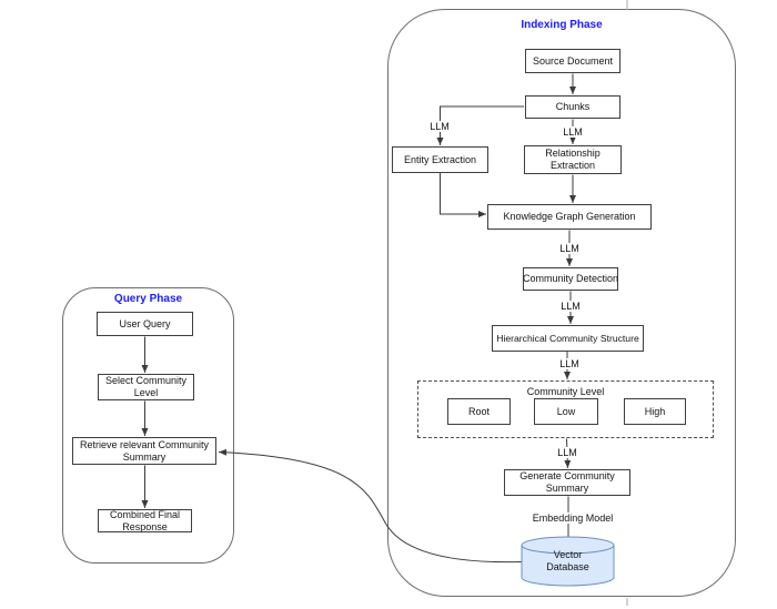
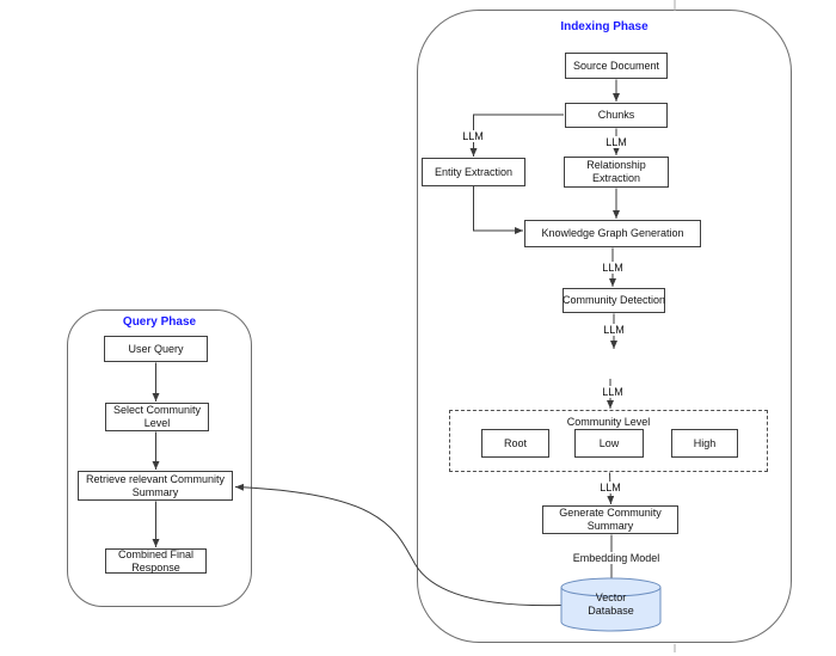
  Indexing Phase
  Query Phase
  Source Document
  Chunks
  Entity Extraction
  Relationship Extraction
  Knowledge Graph Generation
  Community Detection
- Hierarchical Community Structure
  Community Level
  Root
  Low
  High
  Generate Community Summary
  User Query
  Select Community Level
  Retrieve relevant Community Summary
  Combined Final Response
  LLM
  LLM
  LLM
  LLM
  LLM
  LLM
  Embedding Model
  Vector Database
